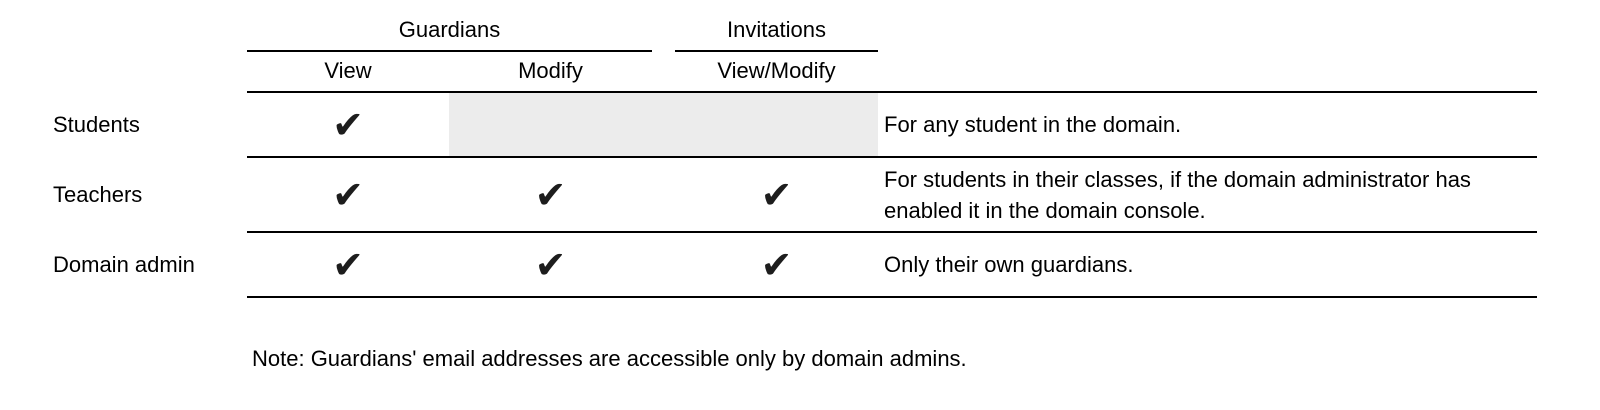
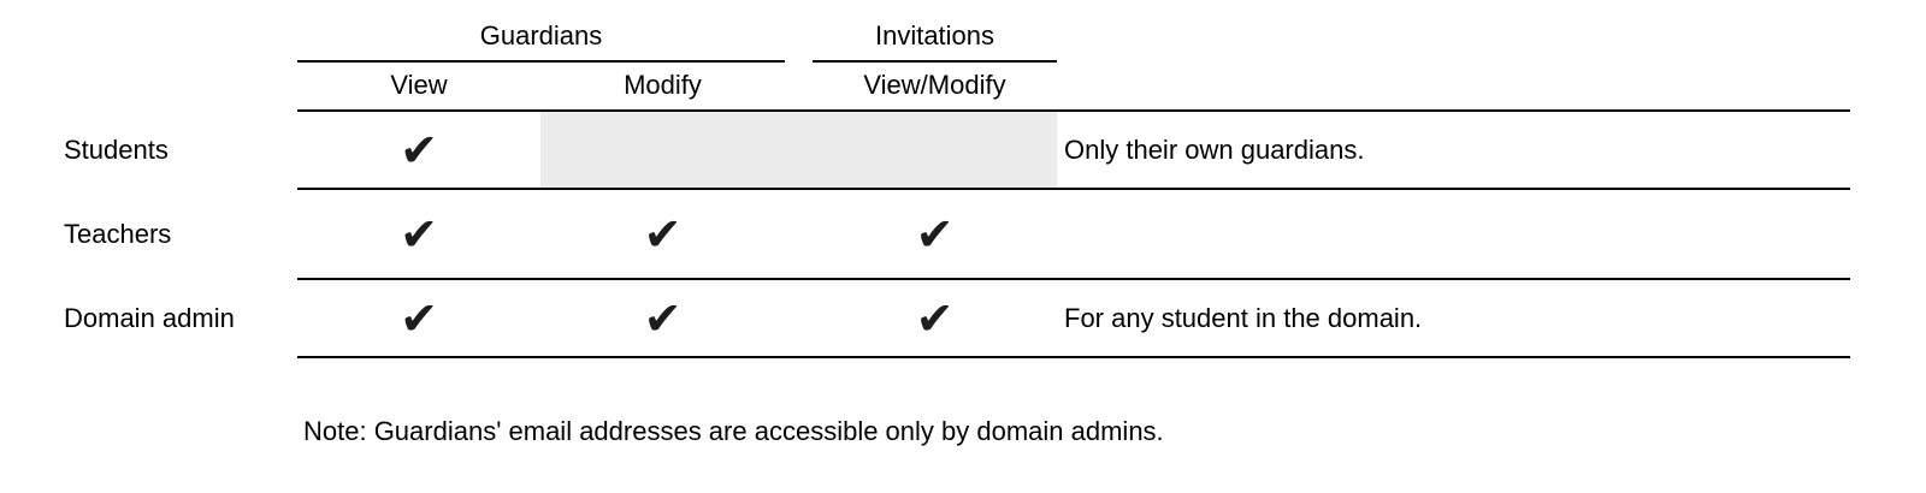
  Guardians
  Invitations
  View
  Modify
  View/Modify
  Students
  Teachers
  Domain admin
  ✔
  ✔
  ✔
  ✔
  ✔
  ✔
  ✔
- For any student in the domain.
+ Only their own guardians.
- For students in their classes, if the domain administrator has enabled it in the domain console.
- Only their own guardians.
+ For any student in the domain.
  Note: Guardians' email addresses are accessible only by domain admins.
